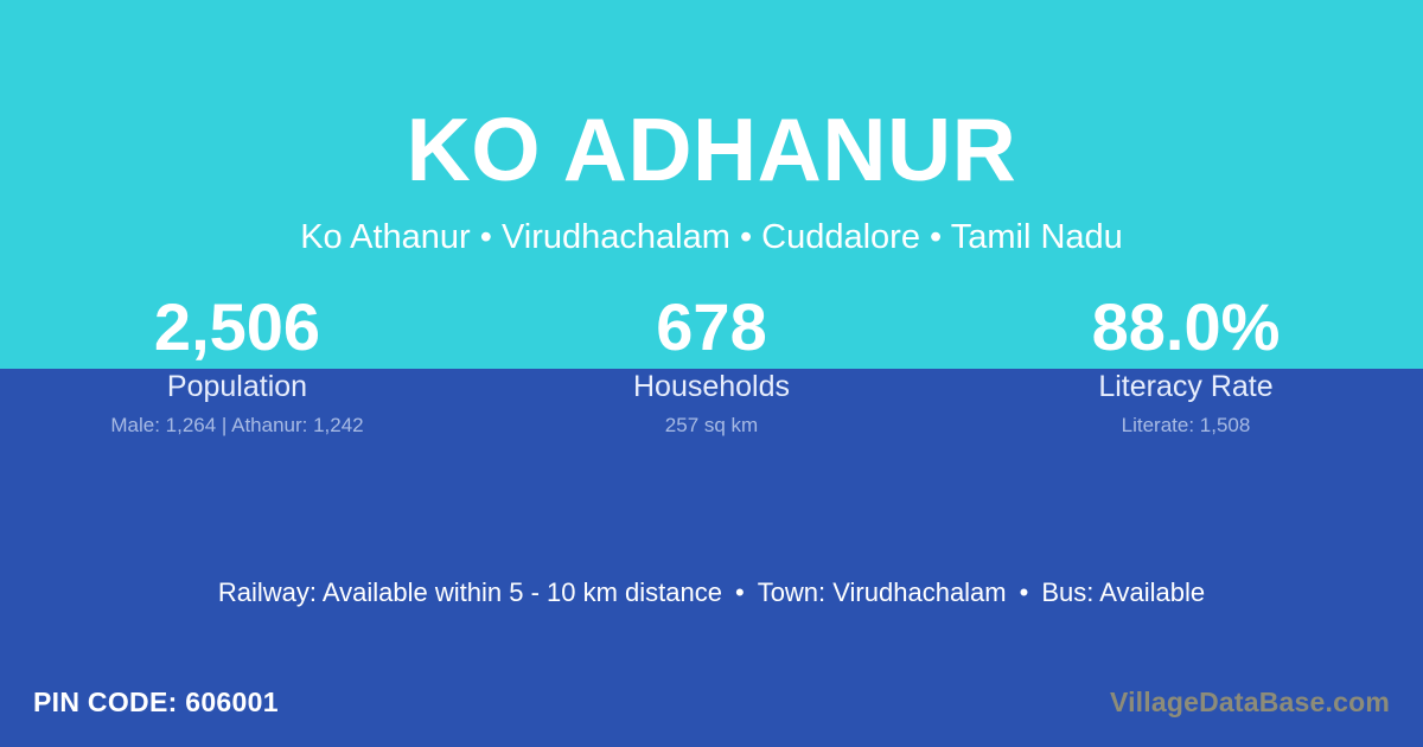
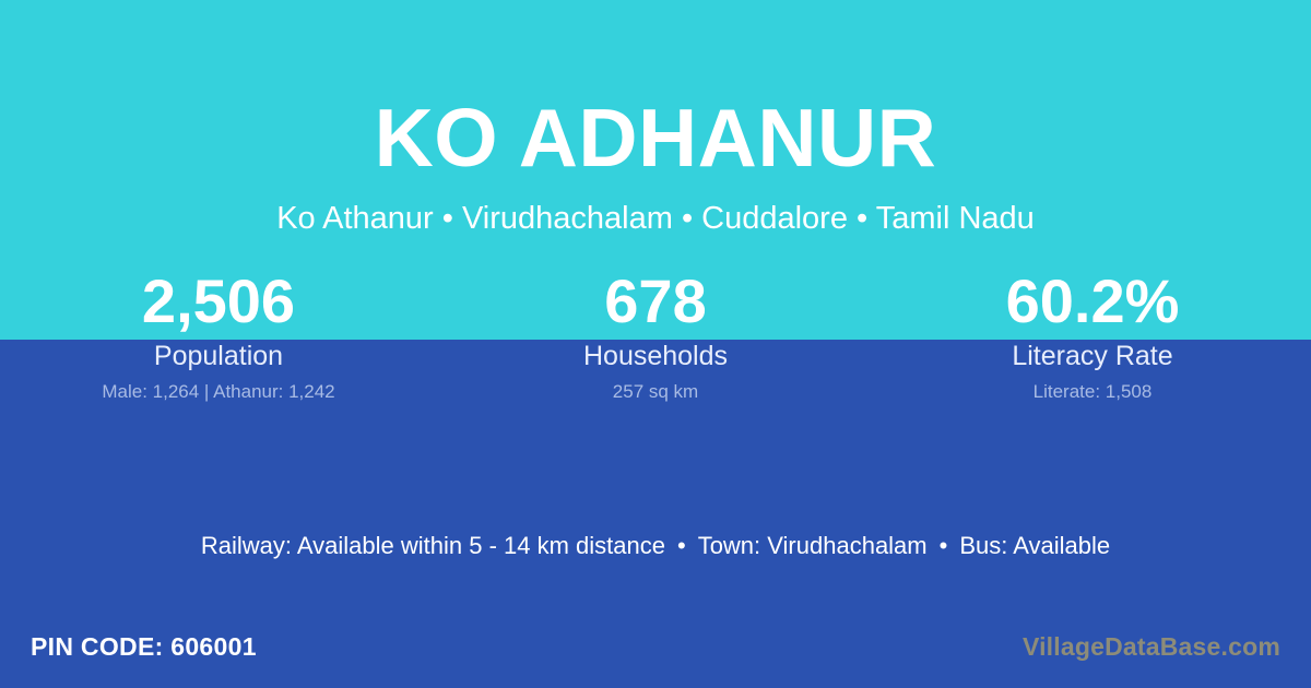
  KO ADHANUR
  Ko Athanur • Virudhachalam • Cuddalore • Tamil Nadu
  2,506
  Population
  Male: 1,264 | Athanur: 1,242
  678
  Households
  257 sq km
- 88.0%
+ 60.2%
  Literacy Rate
  Literate: 1,508
- Railway: Available within 5 - 10 km distance • Town: Virudhachalam • Bus: Available
+ Railway: Available within 5 - 14 km distance • Town: Virudhachalam • Bus: Available
  PIN CODE: 606001
  VillageDataBase.com
